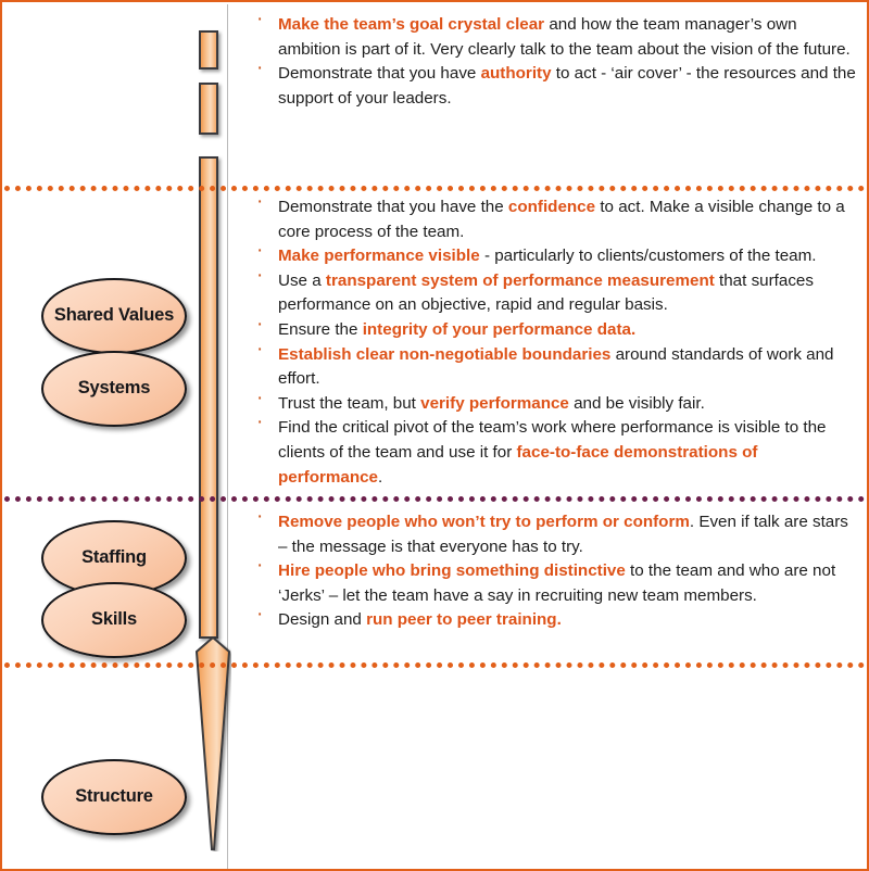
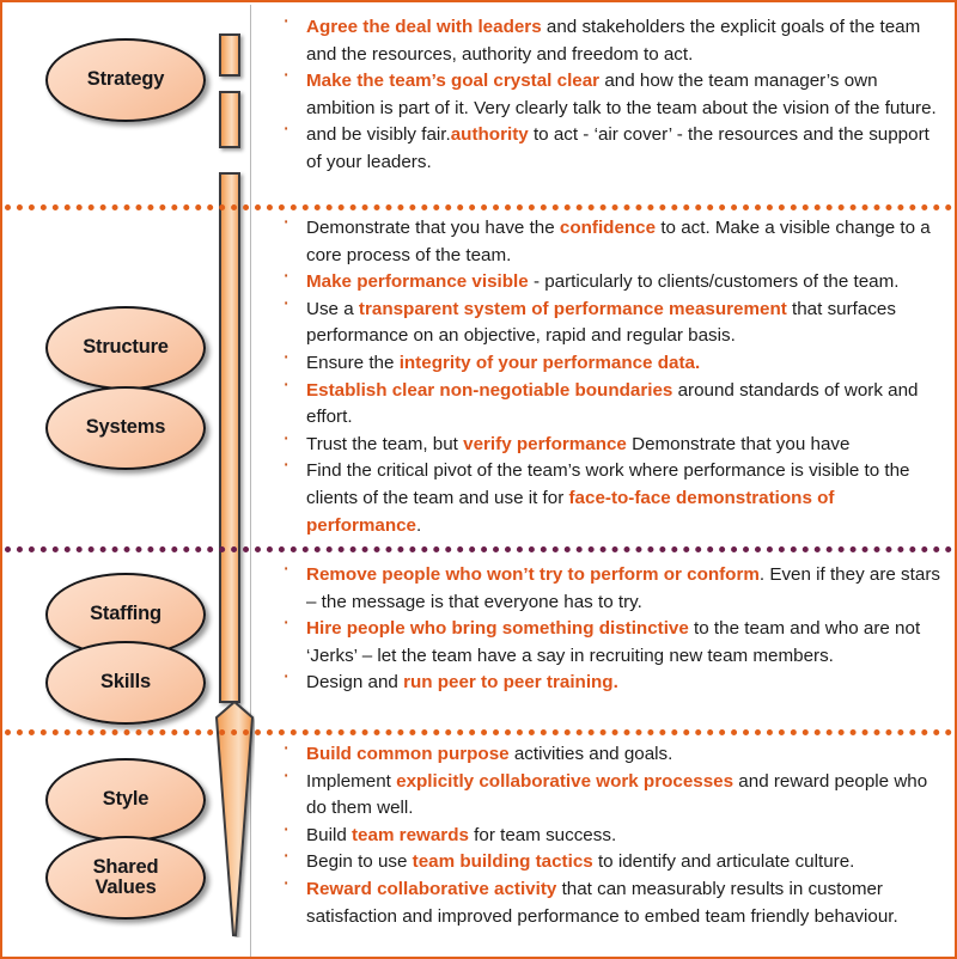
+ Strategy
- Shared Values
+ Structure
  Systems
  Staffing
  Skills
+ Style
- Structure
+ Shared Values
+ Agree the deal with leaders and stakeholders the explicit goals of the team and the resources, authority and freedom to act.
  Make the team’s goal crystal clear and how the team manager’s own ambition is part of it. Very clearly talk to the team about the vision of the future.
- Demonstrate that you have authority to act - ‘air cover’ - the resources and the support of your leaders.
+ and be visibly fair.authority to act - ‘air cover’ - the resources and the support of your leaders.
  Demonstrate that you have the confidence to act. Make a visible change to a core process of the team.
  Make performance visible - particularly to clients/customers of the team.
  Use a transparent system of performance measurement that surfaces performance on an objective, rapid and regular basis.
  Ensure the integrity of your performance data.
  Establish clear non-negotiable boundaries around standards of work and effort.
- Trust the team, but verify performance and be visibly fair.
+ Trust the team, but verify performance Demonstrate that you have
  Find the critical pivot of the team’s work where performance is visible to the clients of the team and use it for face-to-face demonstrations of performance.
- Remove people who won’t try to perform or conform. Even if talk are stars – the message is that everyone has to try.
+ Remove people who won’t try to perform or conform. Even if they are stars – the message is that everyone has to try.
  Hire people who bring something distinctive to the team and who are not ‘Jerks’ – let the team have a say in recruiting new team members.
  Design and run peer to peer training.
+ Build common purpose activities and goals.
+ Implement explicitly collaborative work processes and reward people who do them well.
+ Build team rewards for team success.
+ Begin to use team building tactics to identify and articulate culture.
+ Reward collaborative activity that can measurably results in customer satisfaction and improved performance to embed team friendly behaviour.
